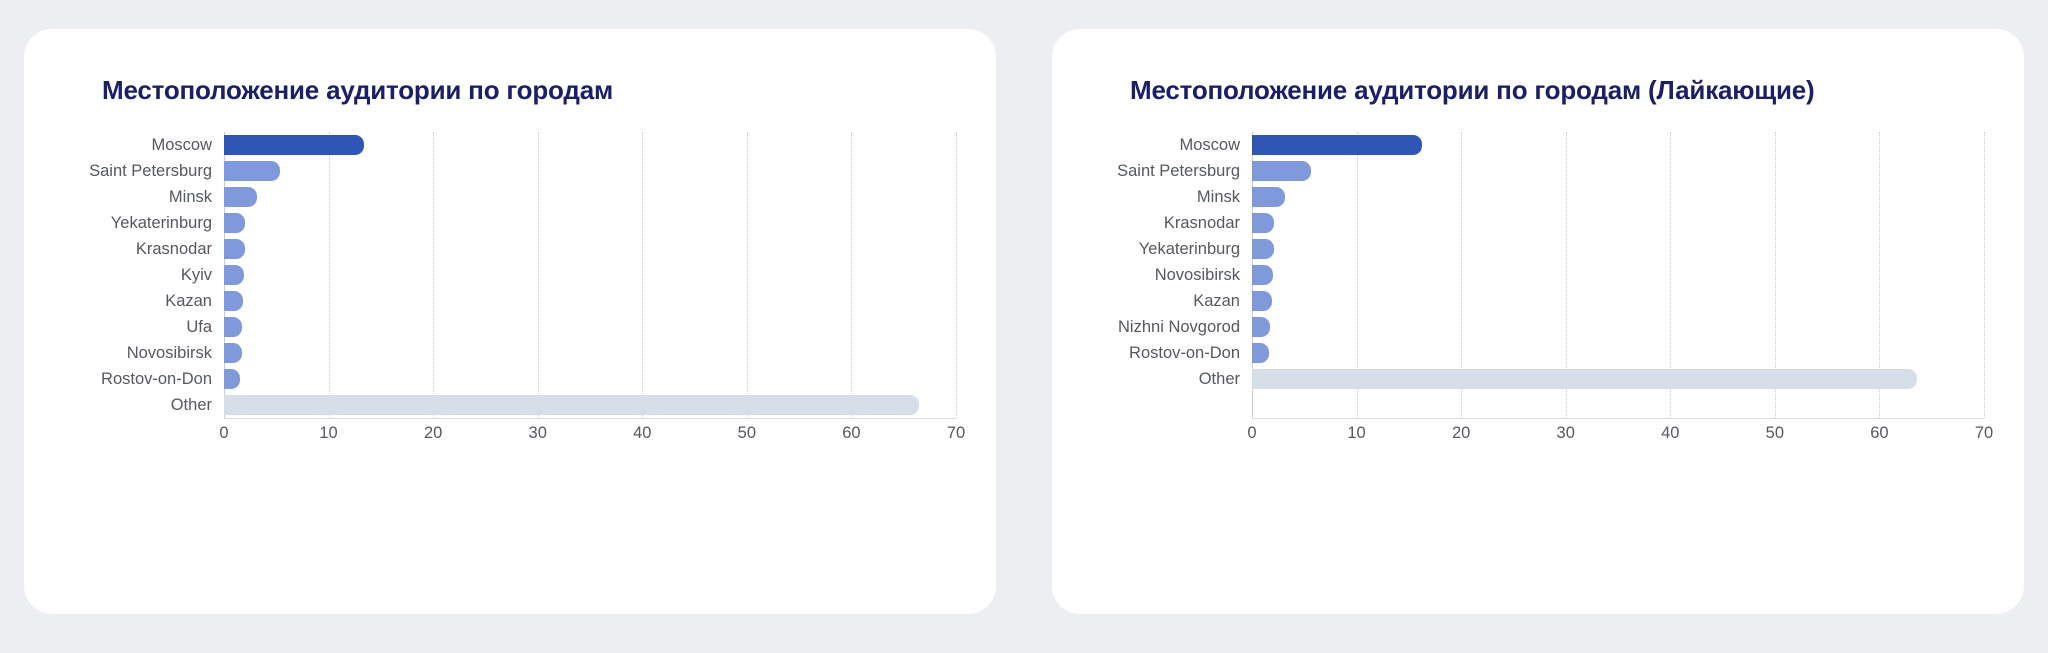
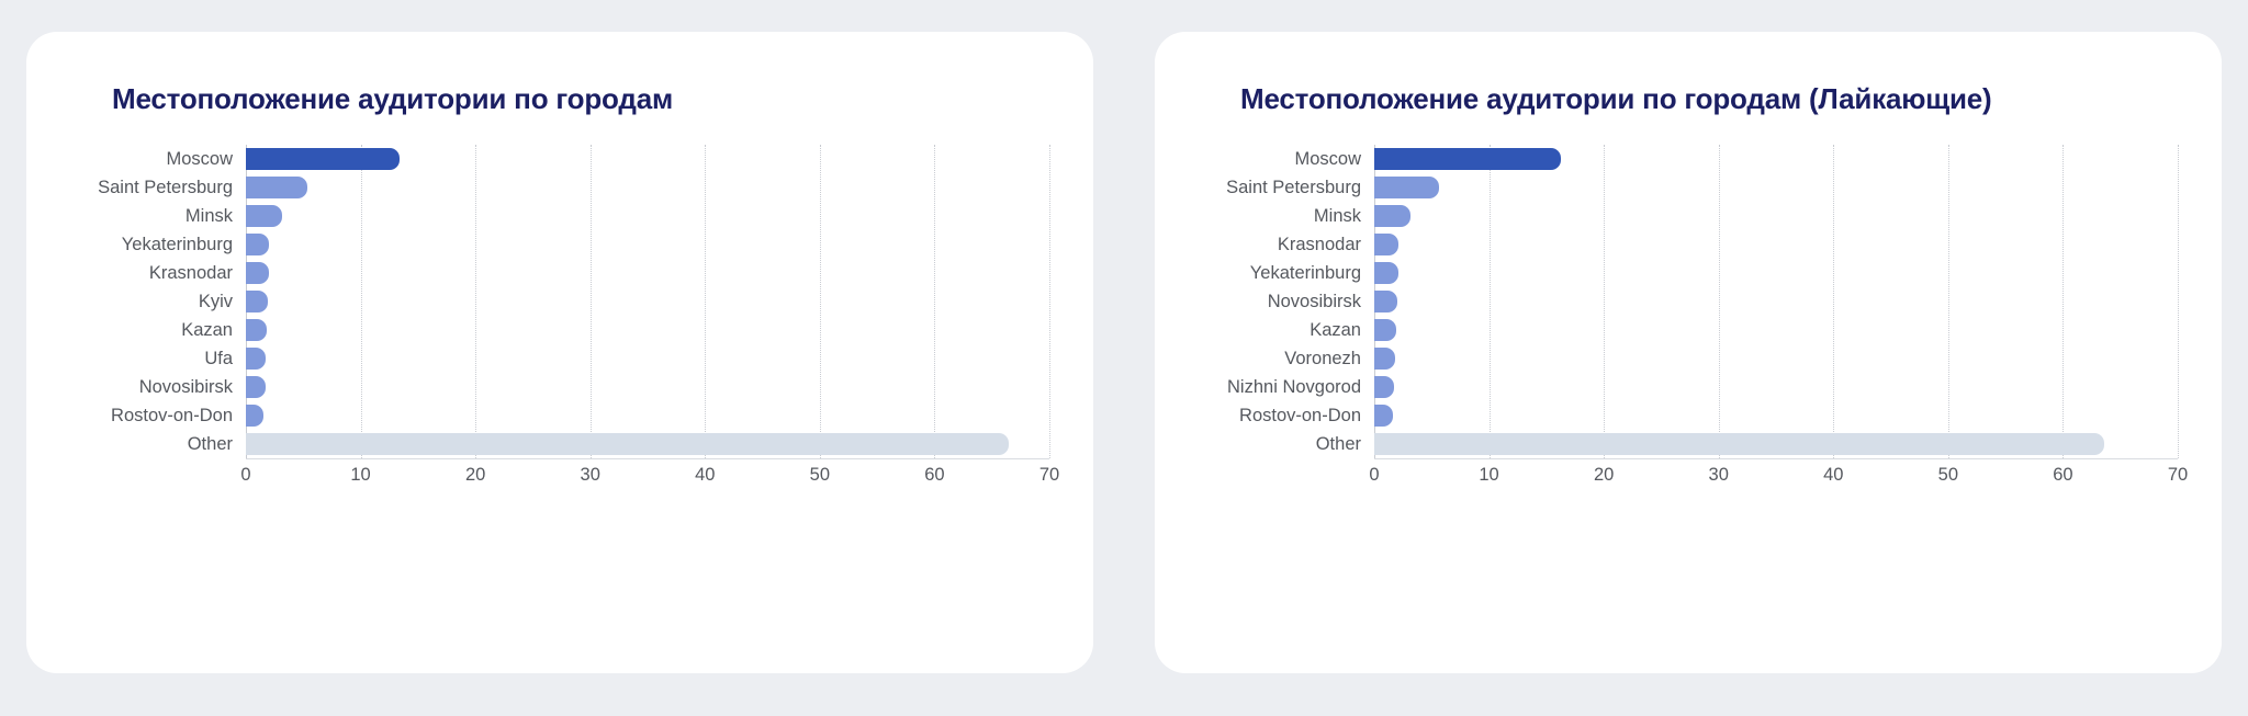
  Местоположение аудитории по городам
  Moscow
  Saint Petersburg
  Minsk
  Yekaterinburg
  Krasnodar
  Kyiv
  Kazan
  Ufa
  Novosibirsk
  Rostov-on-Don
  Other
  0
  10
  20
  30
  40
  50
  60
  70
  Местоположение аудитории по городам (Лайкающие)
  Moscow
  Saint Petersburg
  Minsk
  Krasnodar
  Yekaterinburg
  Novosibirsk
  Kazan
+ Voronezh
  Nizhni Novgorod
  Rostov-on-Don
  Other
  0
  10
  20
  30
  40
  50
  60
  70
